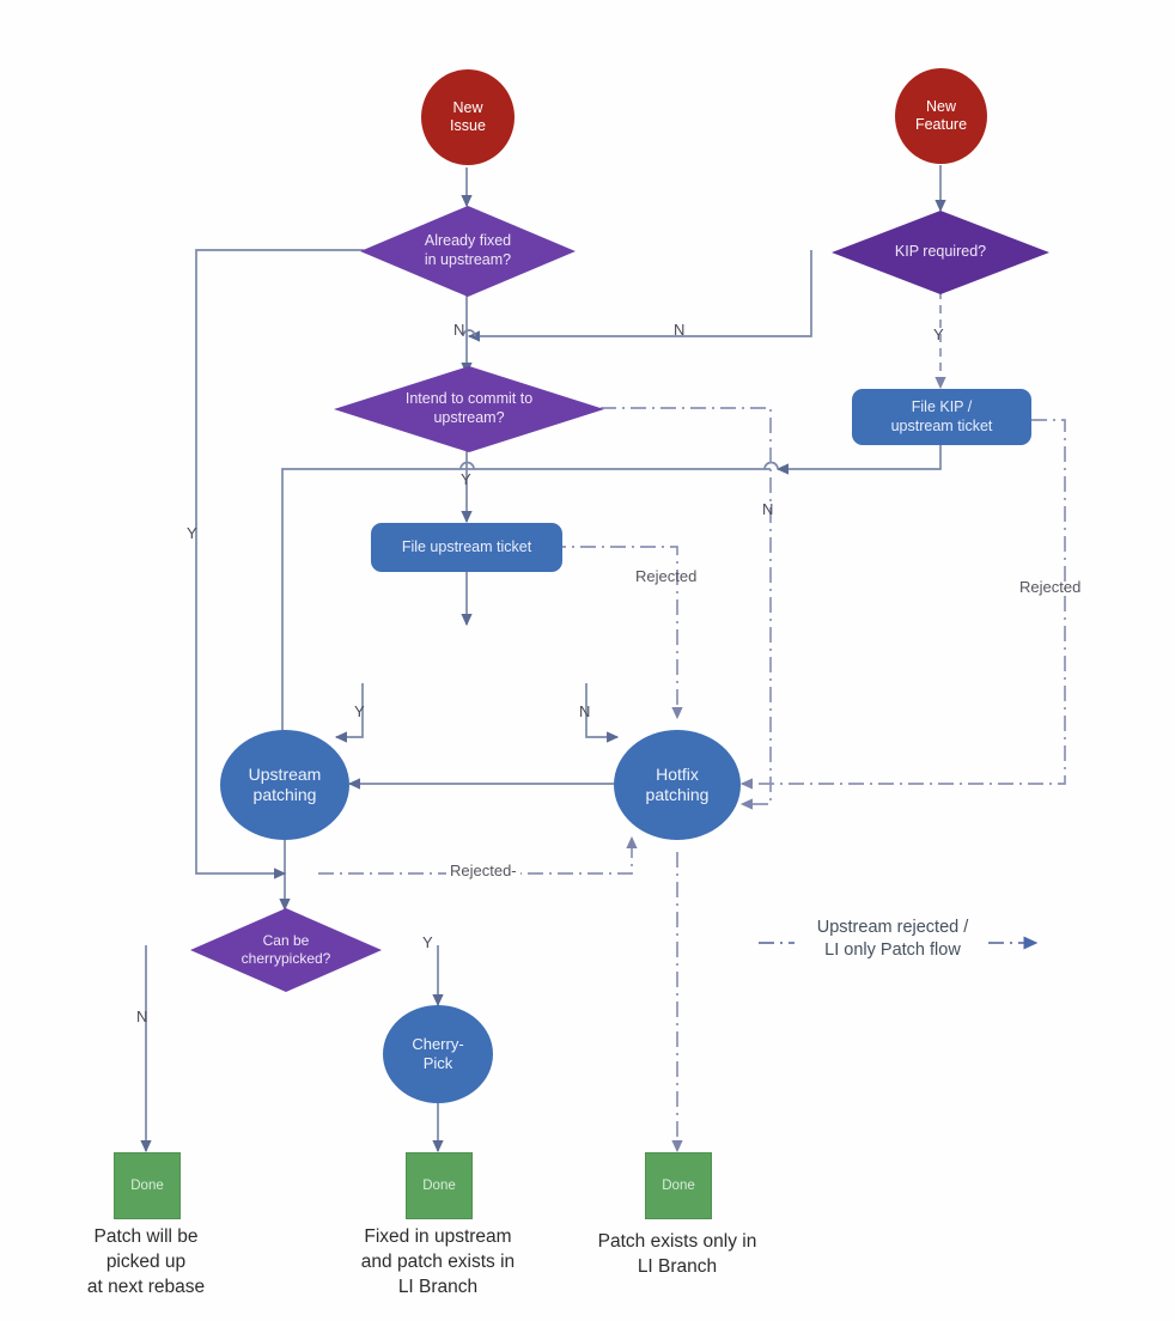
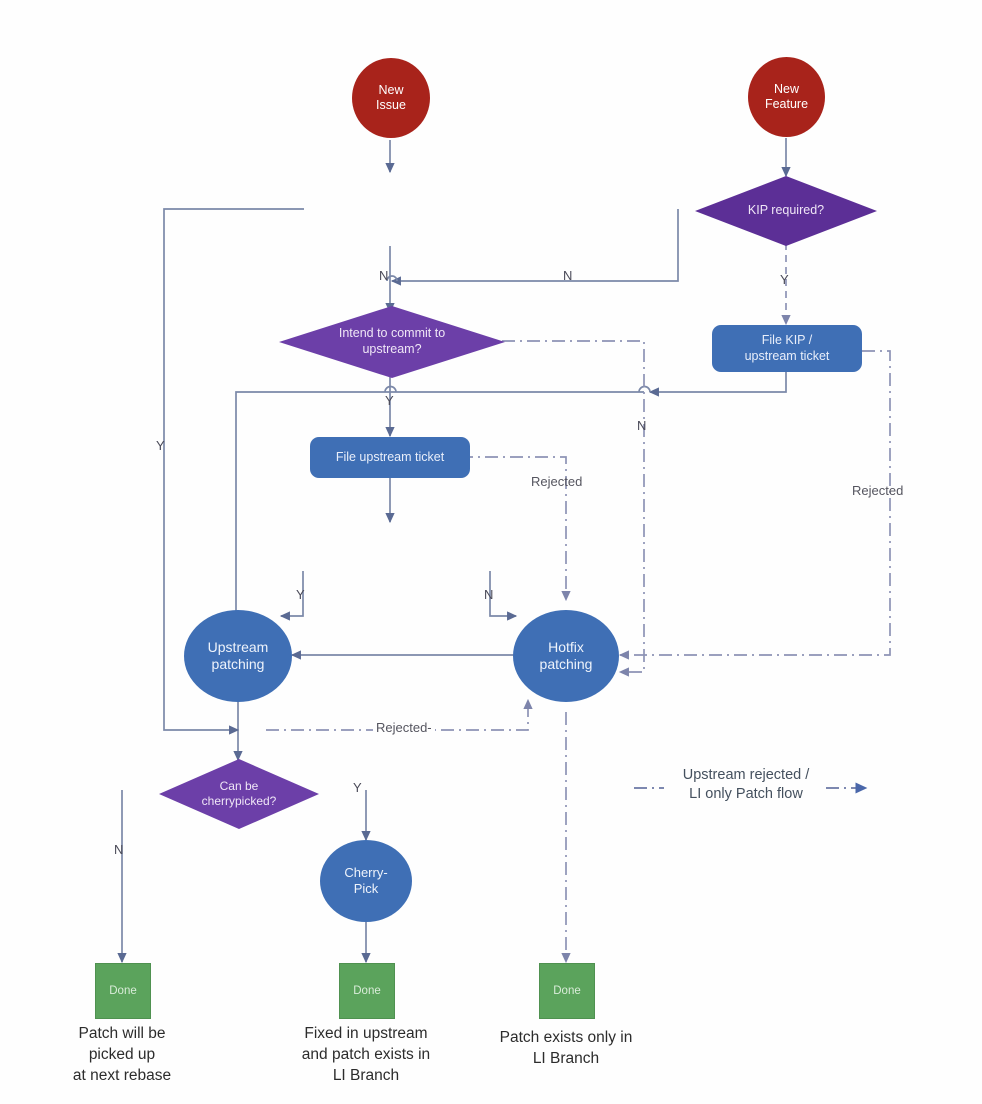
  New
  Issue
  New
  Feature
- Already fixed
- in upstream?
  KIP required?
  Intend to commit to
  upstream?
  File KIP /
  upstream ticket
  File upstream ticket
  Upstream
  patching
  Hotfix
  patching
  Can be
  cherrypicked?
  Cherry-
  Pick
  Done
  Done
  Done
  Y
  N
  N
  Y
  Y
  N
  Y
  N
  Y
  N
  Rejected
  Rejected
  Rejected-
  Patch will be
  picked up
  at next rebase
  Fixed in upstream
  and patch exists in
  LI Branch
  Patch exists only in
  LI Branch
  Upstream rejected /
  LI only Patch flow
